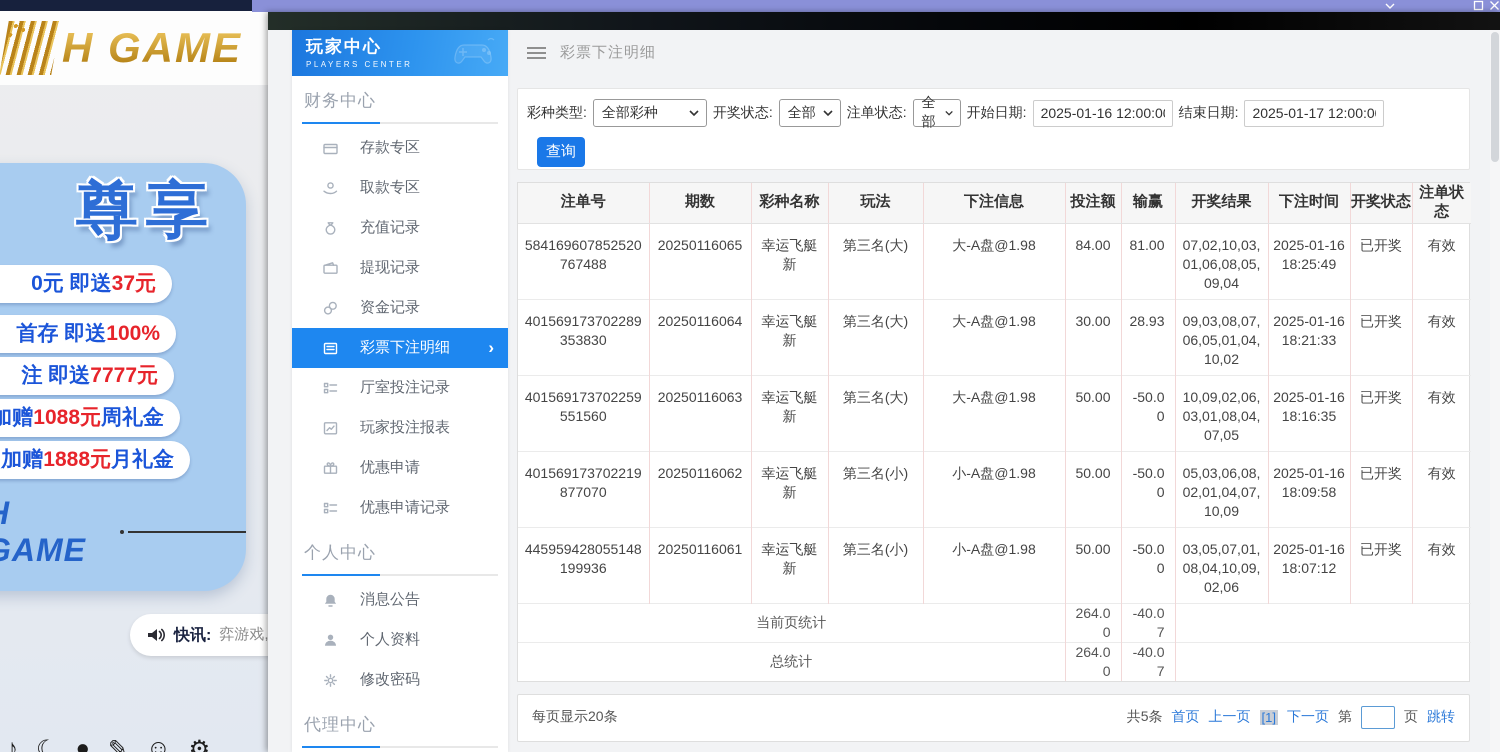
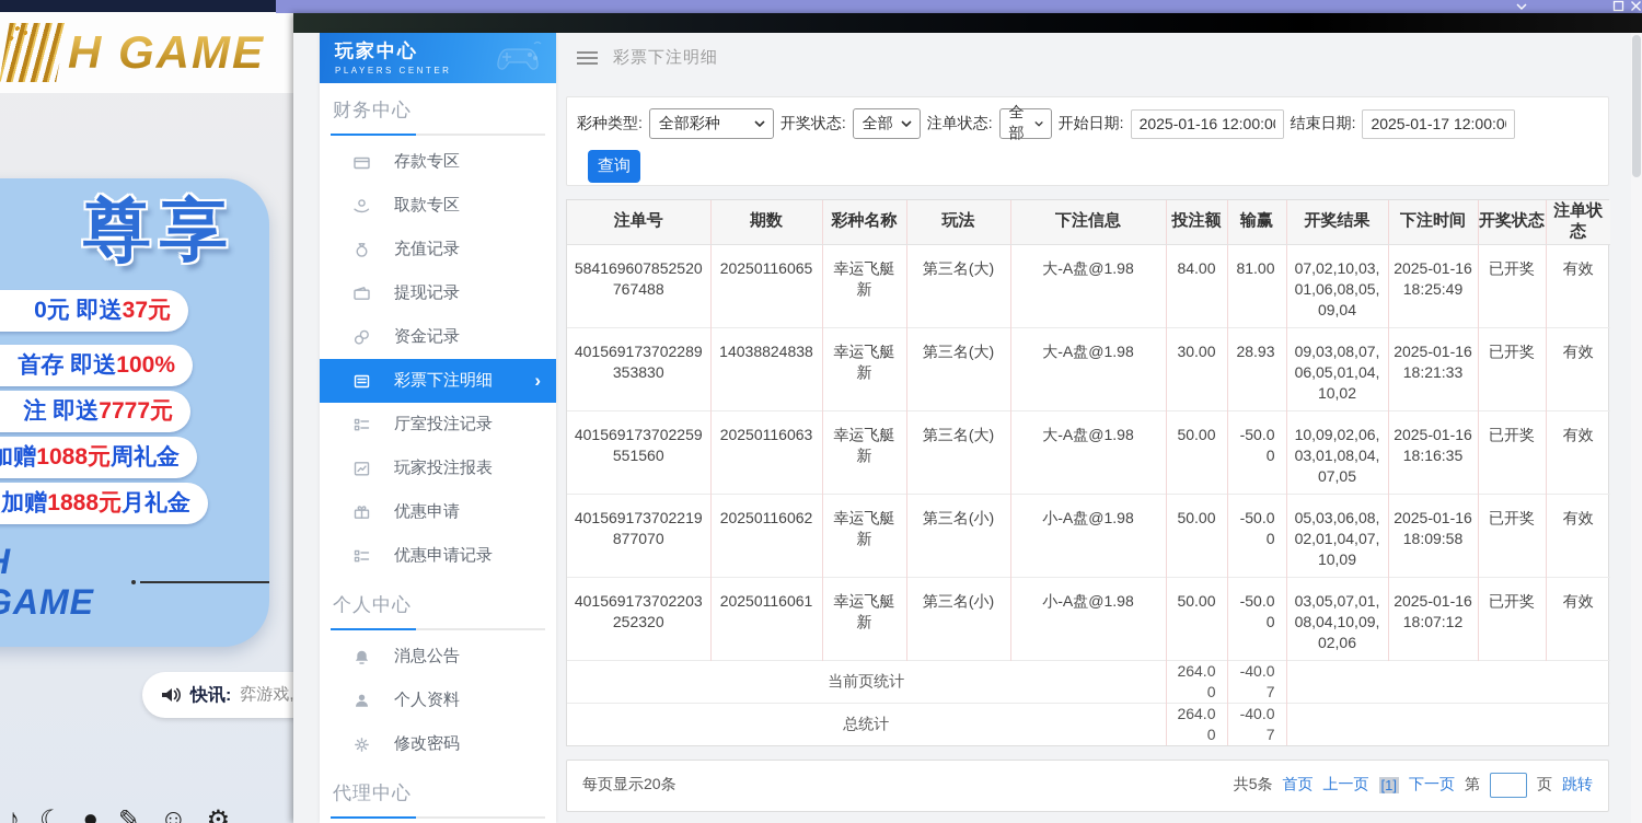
  H GAME
  尊享
  0元 即送
  37元
  首存 即送
  100%
  注 即送
  7777元
  加赠
  1088元
  周礼金
  加赠
  1888元
  月礼金
  快讯:
  弈游戏,
  ♪
  ☾
  ●
  ✎
  ☺
  ⚙
  玩家中心
  PLAYERS CENTER
  财务中心
  存款专区
  取款专区
  充值记录
  提现记录
  资金记录
  彩票下注明细
  ›
  厅室投注记录
  玩家投注报表
  优惠申请
  优惠申请记录
  个人中心
  消息公告
  个人资料
  修改密码
  代理中心
  彩票下注明细
  彩种类型:
  全部彩种
  开奖状态:
  全部
  注单状态:
  全部
  开始日期:
  2025-01-16 12:00:0
  结束日期:
  2025-01-17 12:00:0
  查询
  注单号	期数	彩种名称	玩法	下注信息	投注额	输赢	开奖结果	下注时间	开奖状态	注单状态
  584169607852520767488	20250116065	幸运飞艇新	第三名(大)	大-A盘@1.98	84.00	81.00	07,02,10,03,01,06,08,05,09,04	2025-01-16 18:25:49	已开奖	有效
- 401569173702289353830	20250116064	幸运飞艇新	第三名(大)	大-A盘@1.98	30.00	28.93	09,03,08,07,06,05,01,04,10,02	2025-01-16 18:21:33	已开奖	有效
+ 401569173702289353830	14038824838	幸运飞艇新	第三名(大)	大-A盘@1.98	30.00	28.93	09,03,08,07,06,05,01,04,10,02	2025-01-16 18:21:33	已开奖	有效
  401569173702259551560	20250116063	幸运飞艇新	第三名(大)	大-A盘@1.98	50.00	-50.00	10,09,02,06,03,01,08,04,07,05	2025-01-16 18:16:35	已开奖	有效
  401569173702219877070	20250116062	幸运飞艇新	第三名(小)	小-A盘@1.98	50.00	-50.00	05,03,06,08,02,01,04,07,10,09	2025-01-16 18:09:58	已开奖	有效
- 445959428055148199936	20250116061	幸运飞艇新	第三名(小)	小-A盘@1.98	50.00	-50.00	03,05,07,01,08,04,10,09,02,06	2025-01-16 18:07:12	已开奖	有效
+ 401569173702203252320	20250116061	幸运飞艇新	第三名(小)	小-A盘@1.98	50.00	-50.00	03,05,07,01,08,04,10,09,02,06	2025-01-16 18:07:12	已开奖	有效
  当前页统计	264.00	-40.07
  总统计	264.00	-40.07
  每页显示20条
  共5条
  首页
  上一页
  [1]
  下一页
  第
  页
  跳转
